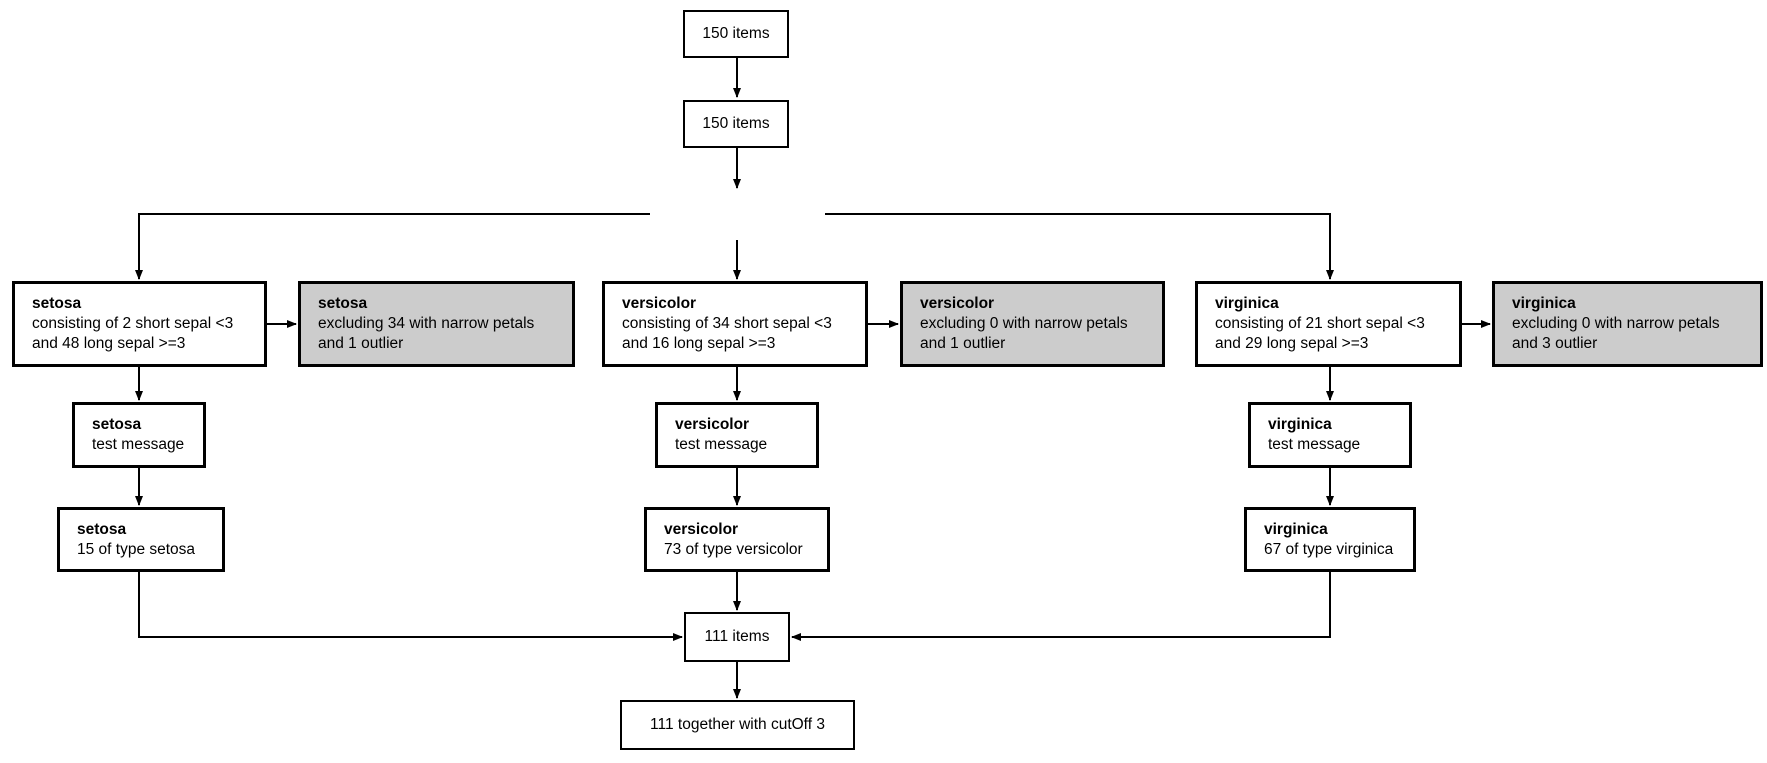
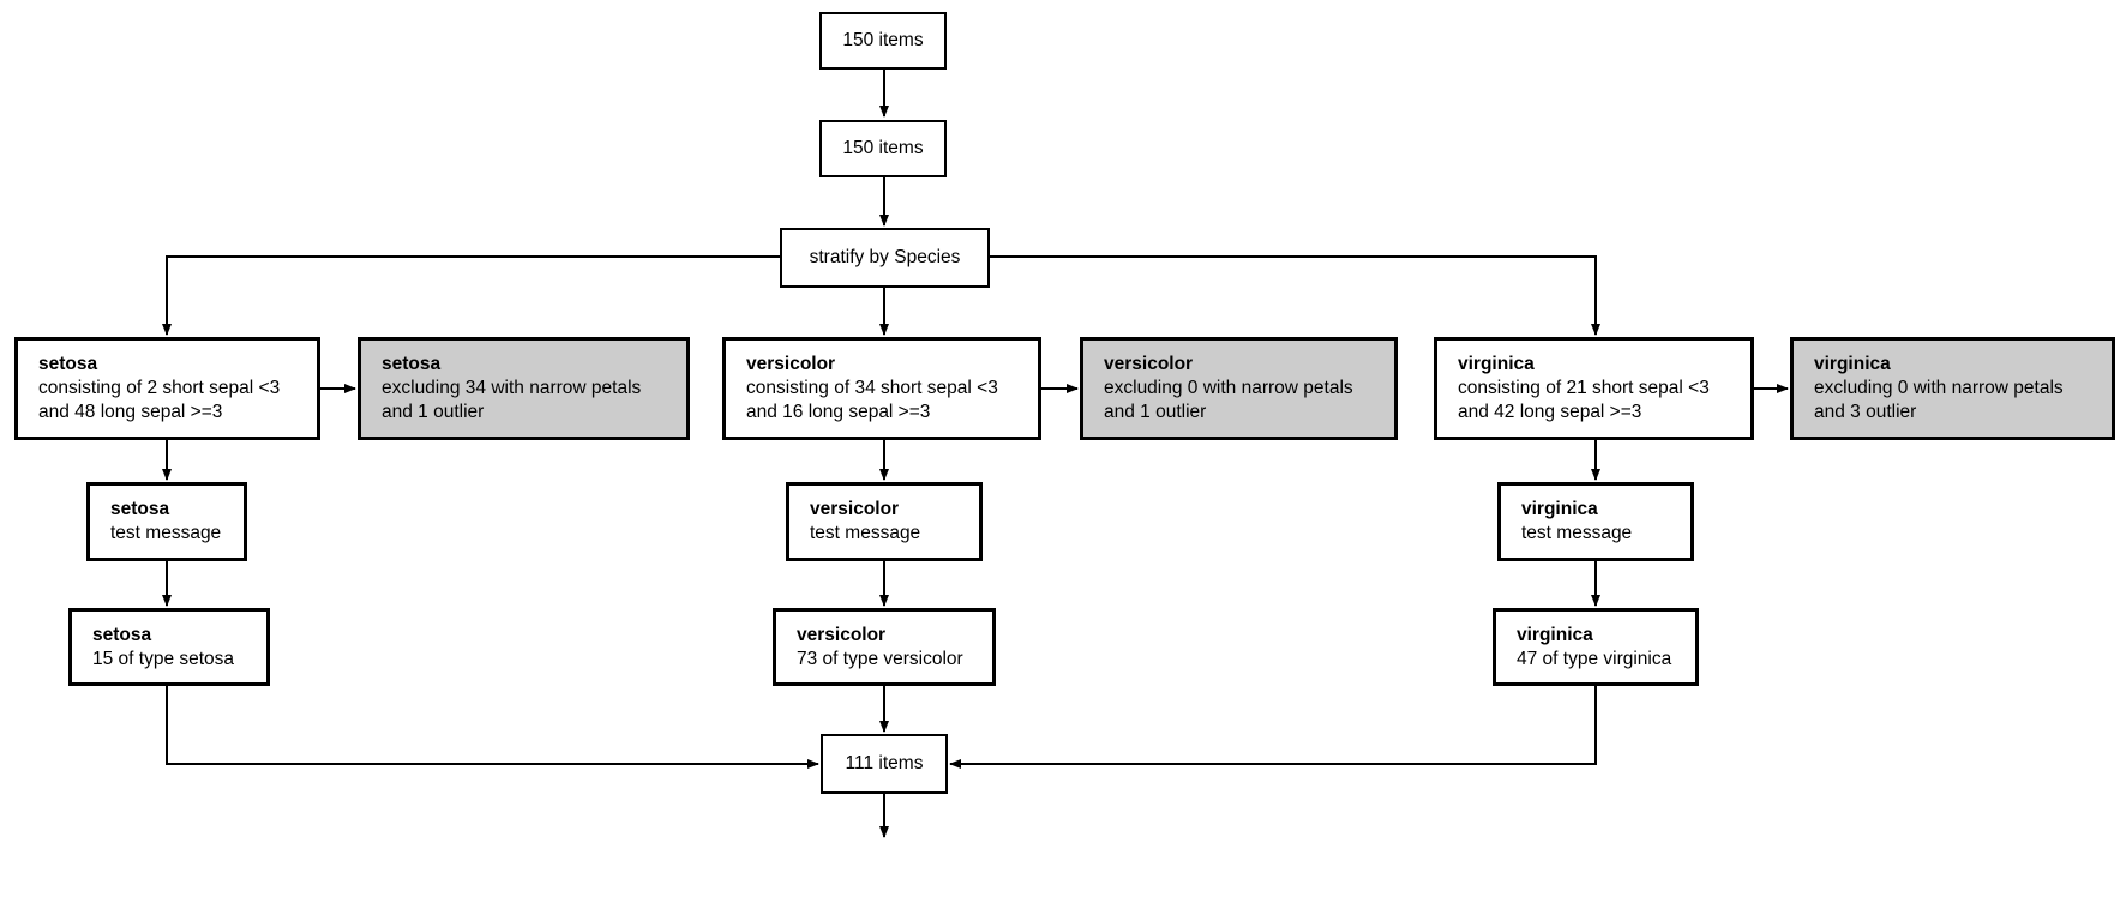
  150 items
  150 items
+ stratify by Species
  setosa
  consisting of 2 short sepal <3
  and 48 long sepal >=3
  setosa
  excluding 34 with narrow petals
  and 1 outlier
  setosa
  test message
  setosa
  15 of type setosa
  versicolor
  consisting of 34 short sepal <3
  and 16 long sepal >=3
  versicolor
  excluding 0 with narrow petals
  and 1 outlier
  versicolor
  test message
  versicolor
  73 of type versicolor
  virginica
  consisting of 21 short sepal <3
- and 29 long sepal >=3
+ and 42 long sepal >=3
  virginica
  excluding 0 with narrow petals
  and 3 outlier
  virginica
  test message
  virginica
- 67 of type virginica
+ 47 of type virginica
  111 items
- 111 together with cutOff 3
